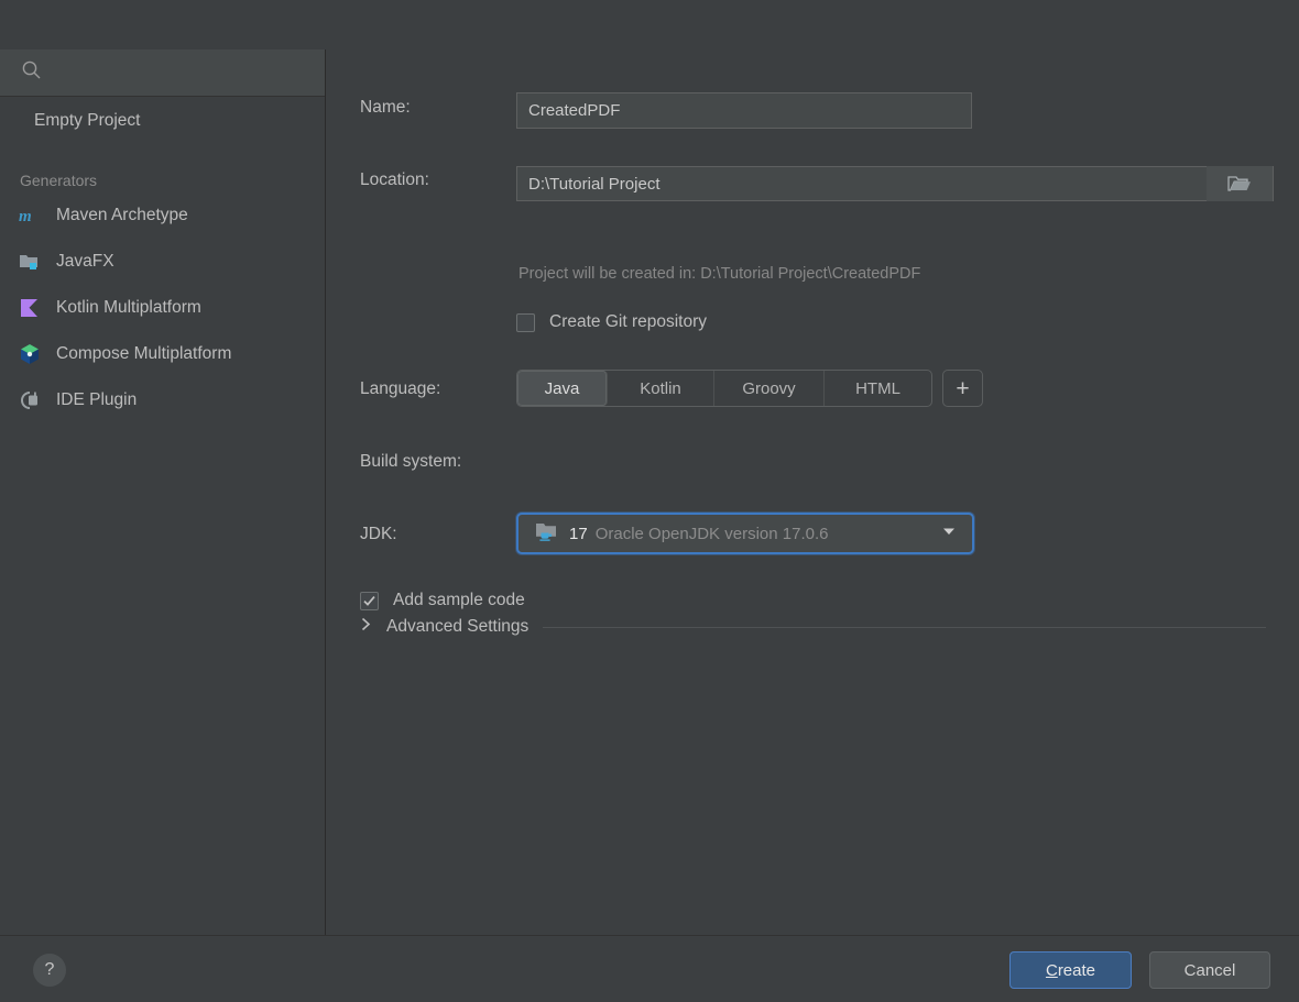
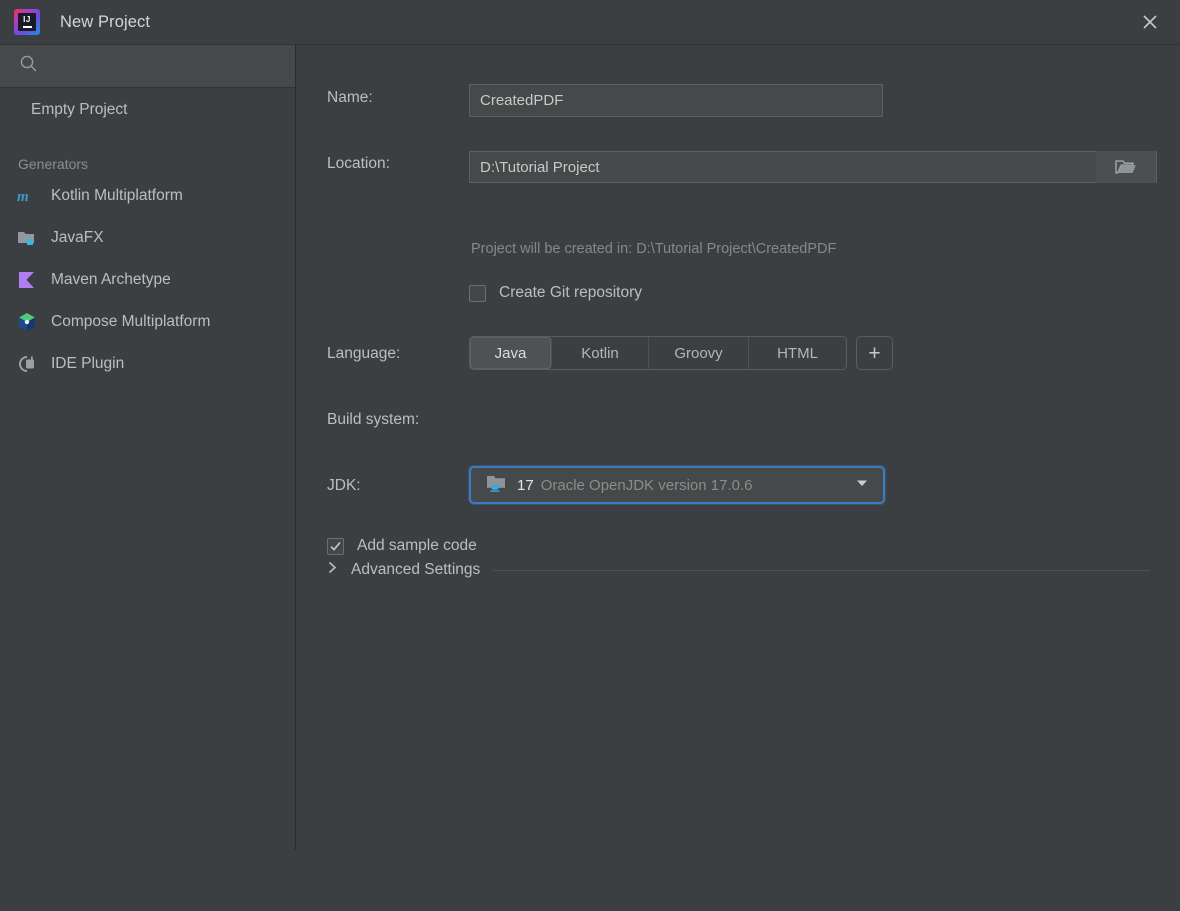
+ IJ
+ New Project
  Empty Project
  Generators
  m
- Maven Archetype
+ Kotlin Multiplatform
  JavaFX
- Kotlin Multiplatform
+ Maven Archetype
  Compose Multiplatform
  IDE Plugin
  Name:
  CreatedPDF
  Location:
  D:\Tutorial Project
  Project will be created in: D:\Tutorial Project\CreatedPDF
  Create Git repository
  Language:
  Java
  Kotlin
  Groovy
  HTML
  +
  Build system:
  JDK:
  17
  Oracle OpenJDK version 17.0.6
  Add sample code
  Advanced Settings
- ?
- C
- reate
- Cancel
